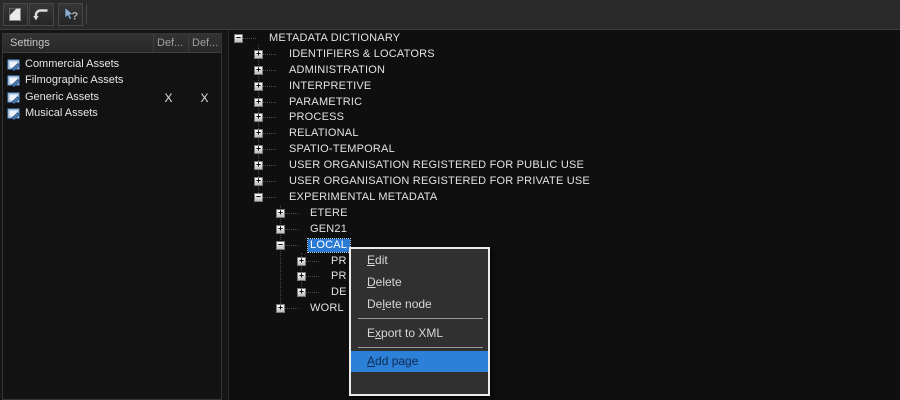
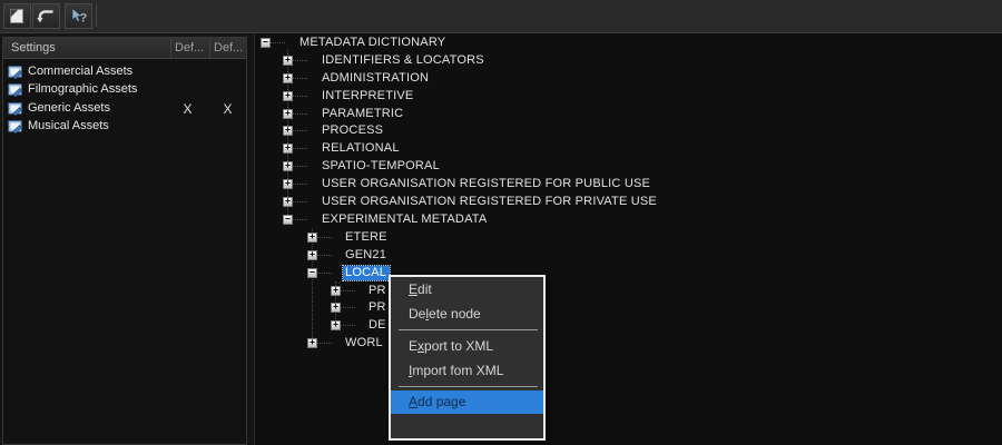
  ?
  Settings
  Def...
  Def...
  Commercial Assets
  Filmographic Assets
  Generic Assets
  X
  X
  Musical Assets
  −
  METADATA DICTIONARY
  +
  IDENTIFIERS & LOCATORS
  +
  ADMINISTRATION
  +
  INTERPRETIVE
  +
  PARAMETRIC
  +
  PROCESS
  +
  RELATIONAL
  +
  SPATIO-TEMPORAL
  +
  USER ORGANISATION REGISTERED FOR PUBLIC USE
  +
  USER ORGANISATION REGISTERED FOR PRIVATE USE
  −
  EXPERIMENTAL METADATA
  +
  ETERE
  +
  GEN21
  −
  LOCAL
  +
  PR
  +
  PR
  +
  DE
  +
  WORL
  Edit
- Delete
  Delete node
  Export to XML
+ Import fom XML
  Add page
